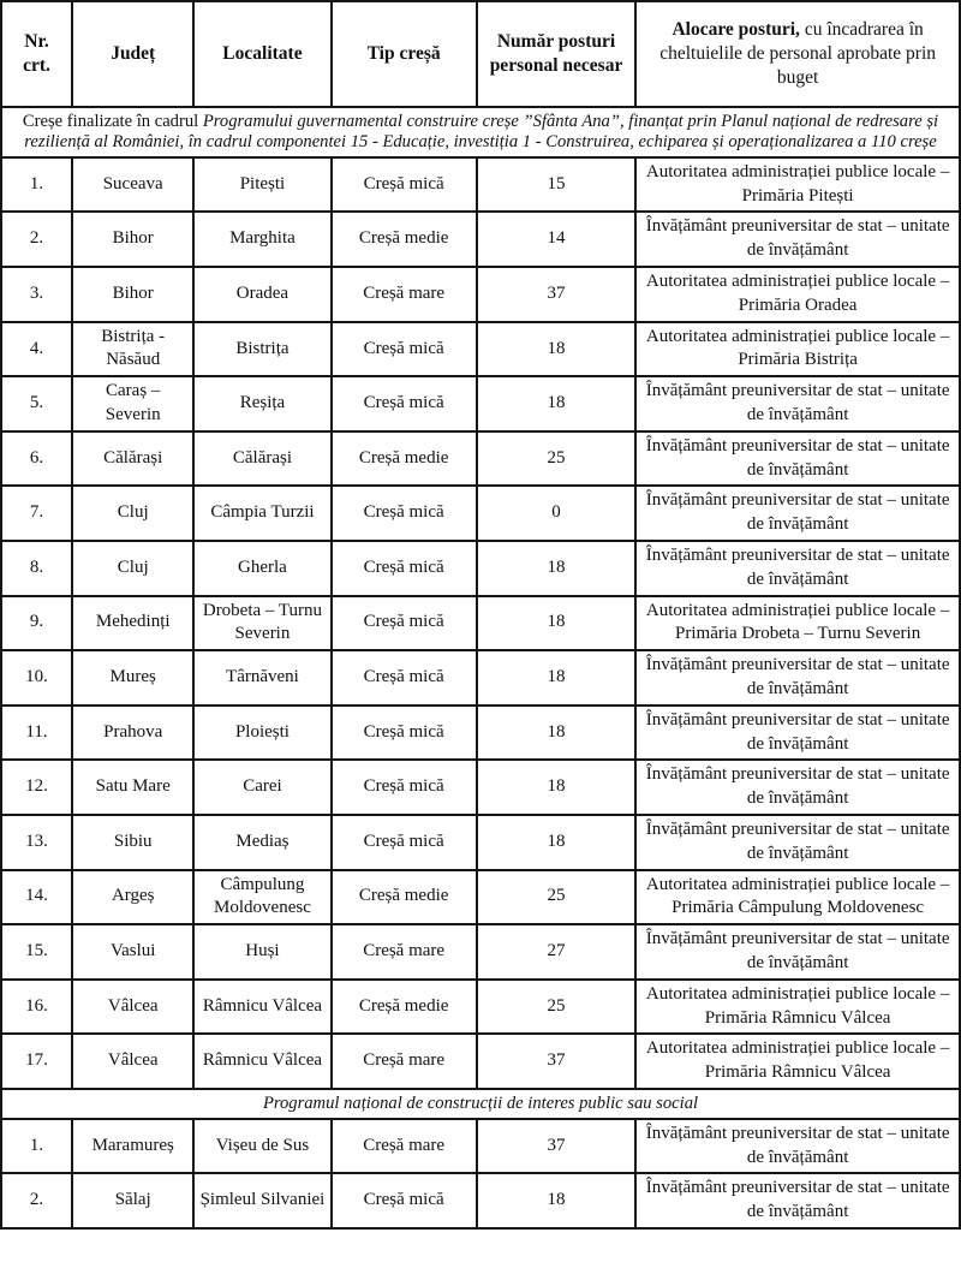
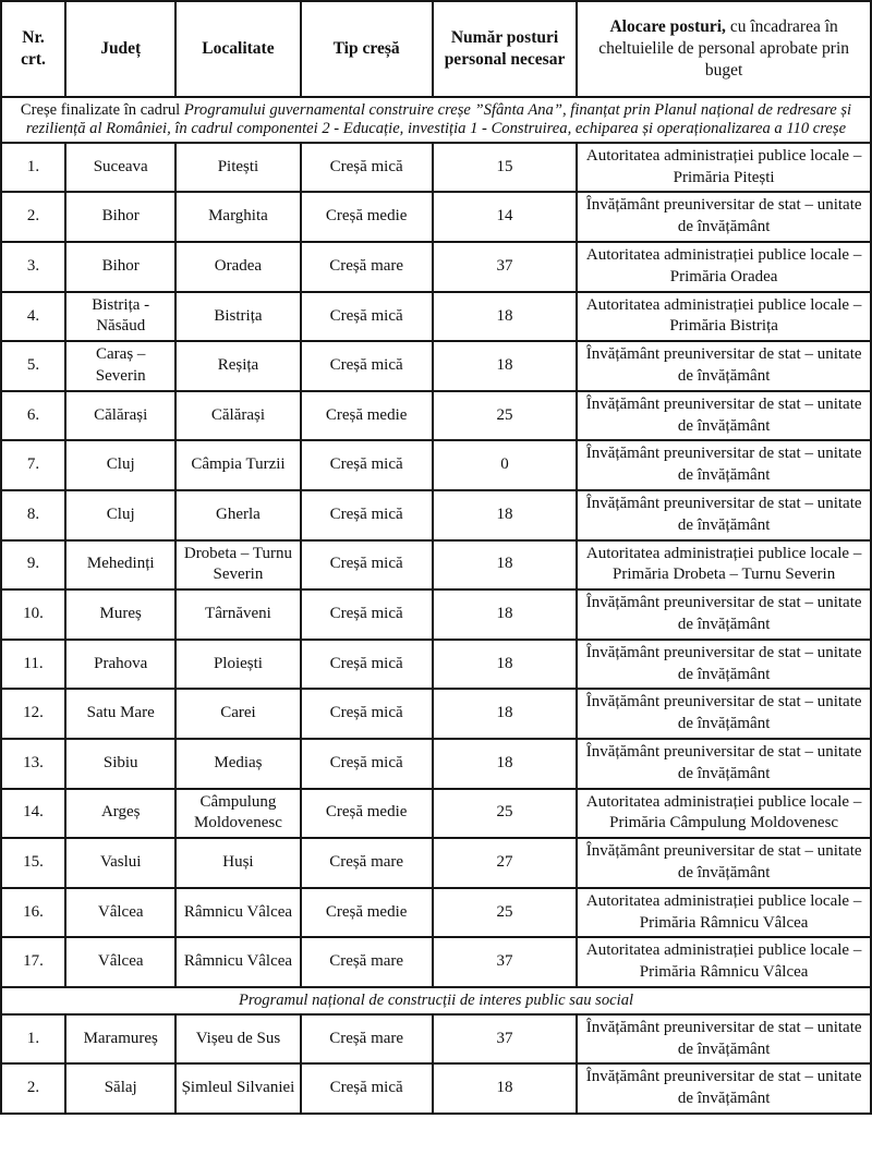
  Nr. crt.	Județ	Localitate	Tip creșă	Număr posturi personal necesar	Alocare posturi, cu încadrarea în cheltuielile de personal aprobate prin buget
- Creșe finalizate în cadrul Programului guvernamental construire creșe ”Sfânta Ana”, finanțat prin Planul național de redresare și reziliență al României, în cadrul componentei 15 - Educație, investiția 1 - Construirea, echiparea și operaționalizarea a 110 creșe
+ Creșe finalizate în cadrul Programului guvernamental construire creșe ”Sfânta Ana”, finanțat prin Planul național de redresare și reziliență al României, în cadrul componentei 2 - Educație, investiția 1 - Construirea, echiparea și operaționalizarea a 110 creșe
  1.	Suceava	Pitești	Creșă mică	15	Autoritatea administrației publice locale – Primăria Pitești
  2.	Bihor	Marghita	Creșă medie	14	Învățământ preuniversitar de stat – unitate de învățământ
  3.	Bihor	Oradea	Creșă mare	37	Autoritatea administrației publice locale – Primăria Oradea
  4.	Bistrița - Năsăud	Bistrița	Creșă mică	18	Autoritatea administrației publice locale – Primăria Bistrița
  5.	Caraș – Severin	Reșița	Creșă mică	18	Învățământ preuniversitar de stat – unitate de învățământ
  6.	Călărași	Călărași	Creșă medie	25	Învățământ preuniversitar de stat – unitate de învățământ
  7.	Cluj	Câmpia Turzii	Creșă mică	0	Învățământ preuniversitar de stat – unitate de învățământ
  8.	Cluj	Gherla	Creșă mică	18	Învățământ preuniversitar de stat – unitate de învățământ
  9.	Mehedinți	Drobeta – Turnu Severin	Creșă mică	18	Autoritatea administrației publice locale – Primăria Drobeta – Turnu Severin
  10.	Mureș	Târnăveni	Creșă mică	18	Învățământ preuniversitar de stat – unitate de învățământ
  11.	Prahova	Ploiești	Creșă mică	18	Învățământ preuniversitar de stat – unitate de învățământ
  12.	Satu Mare	Carei	Creșă mică	18	Învățământ preuniversitar de stat – unitate de învățământ
  13.	Sibiu	Mediaș	Creșă mică	18	Învățământ preuniversitar de stat – unitate de învățământ
  14.	Argeș	Câmpulung Moldovenesc	Creșă medie	25	Autoritatea administrației publice locale – Primăria Câmpulung Moldovenesc
  15.	Vaslui	Huși	Creșă mare	27	Învățământ preuniversitar de stat – unitate de învățământ
  16.	Vâlcea	Râmnicu Vâlcea	Creșă medie	25	Autoritatea administrației publice locale – Primăria Râmnicu Vâlcea
  17.	Vâlcea	Râmnicu Vâlcea	Creșă mare	37	Autoritatea administrației publice locale – Primăria Râmnicu Vâlcea
  Programul național de construcții de interes public sau social
  1.	Maramureș	Vișeu de Sus	Creșă mare	37	Învățământ preuniversitar de stat – unitate de învățământ
  2.	Sălaj	Șimleul Silvaniei	Creșă mică	18	Învățământ preuniversitar de stat – unitate de învățământ
